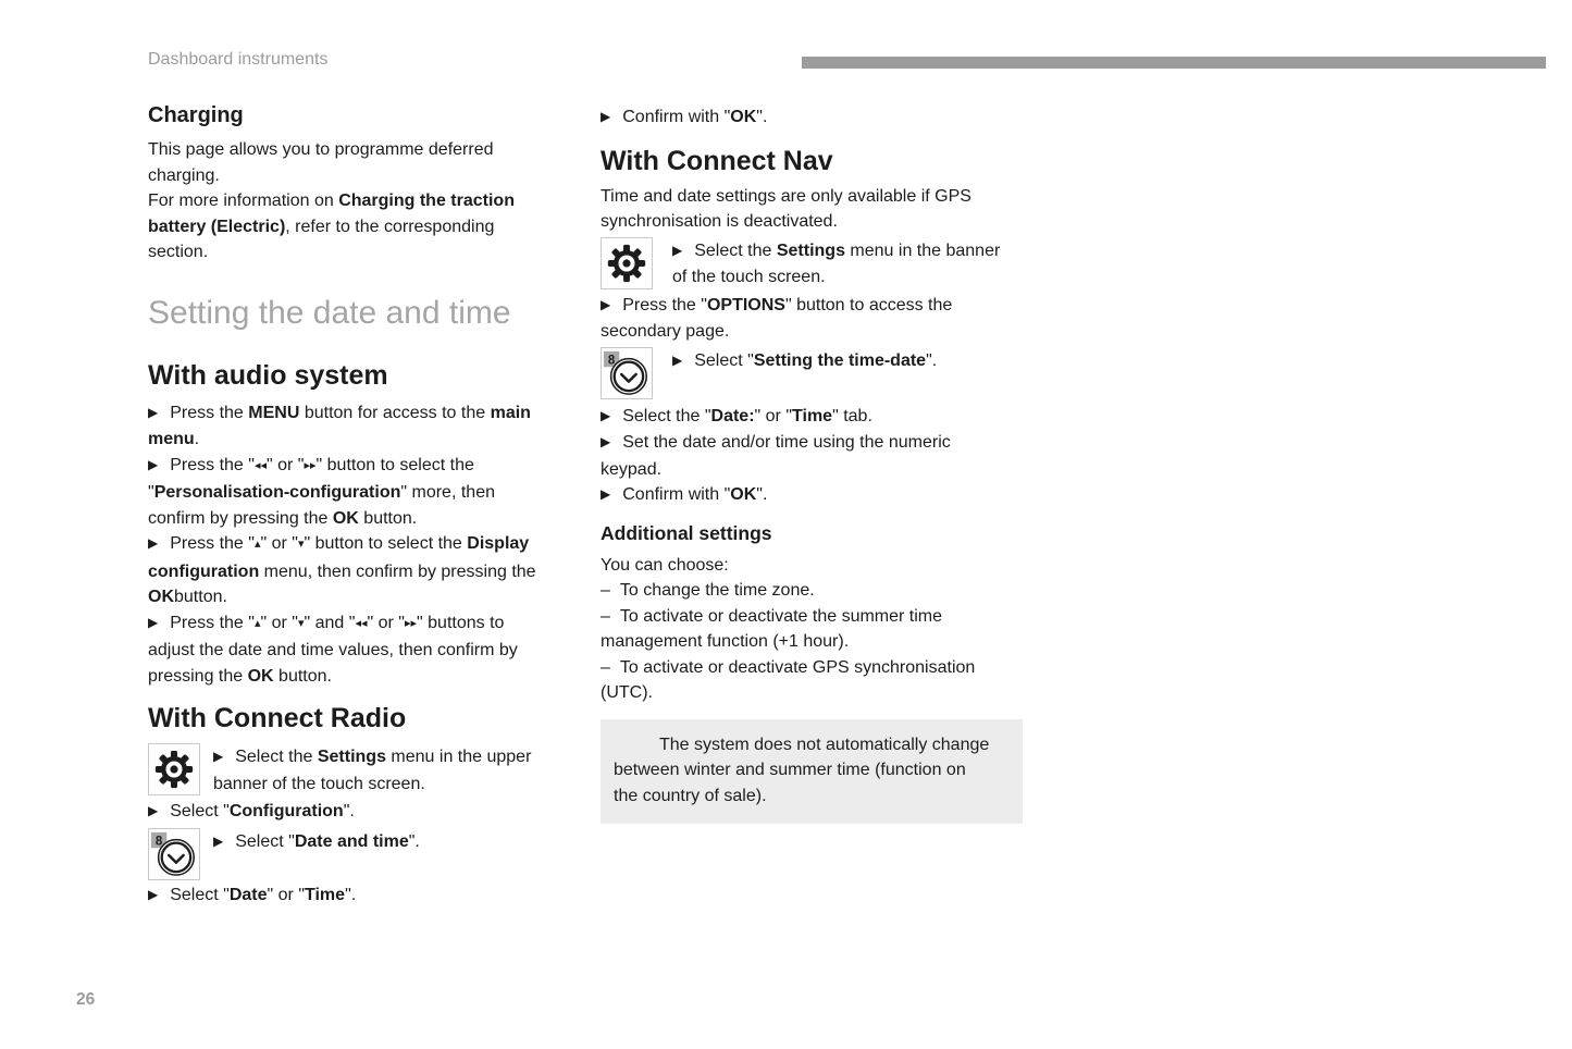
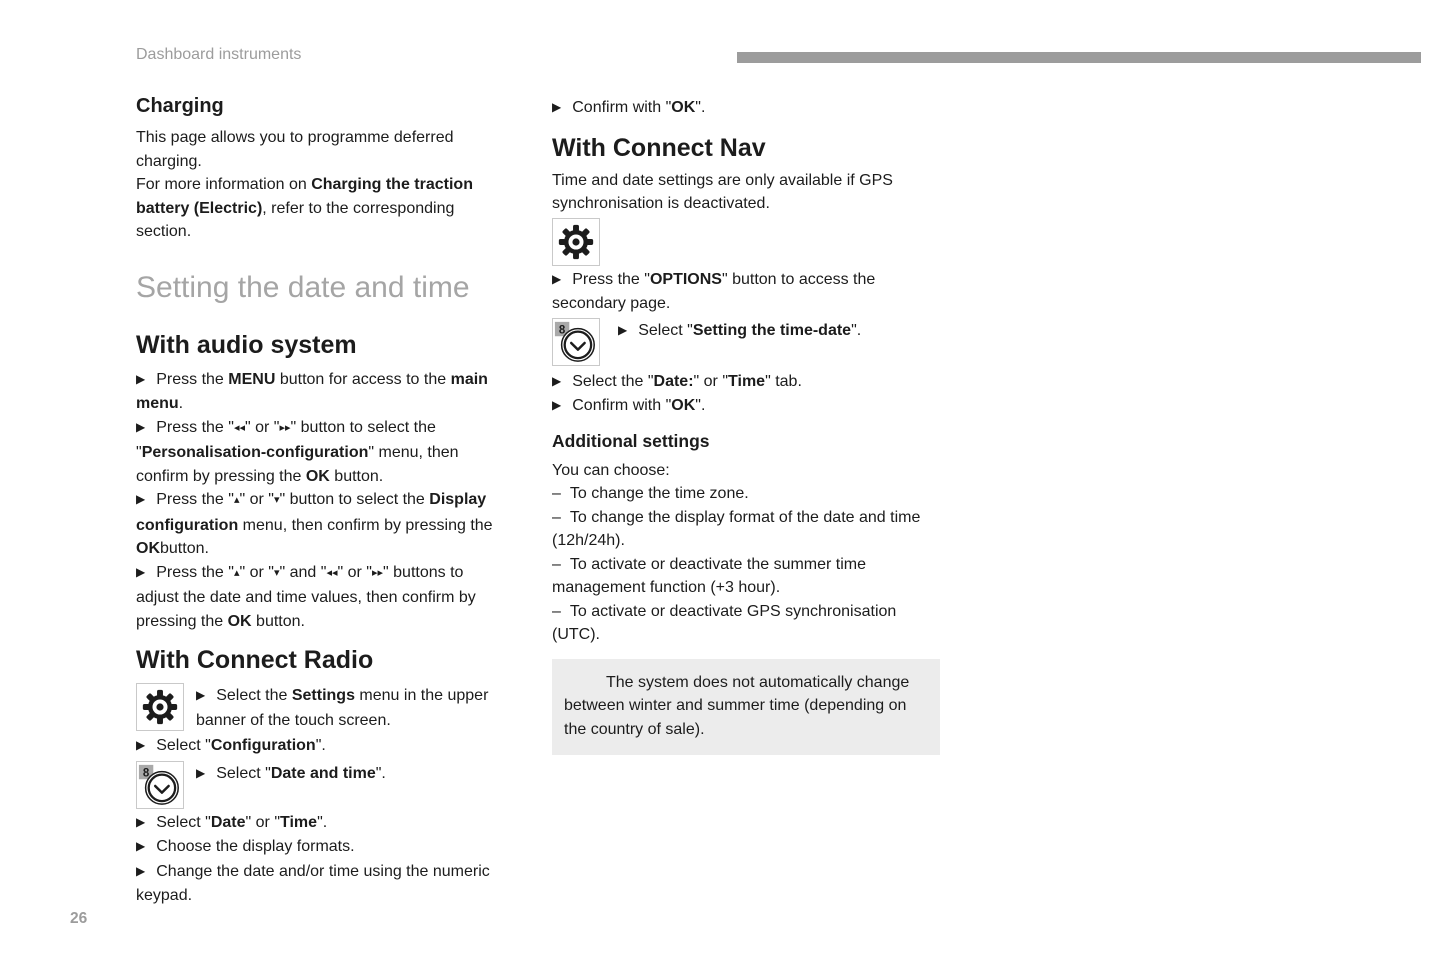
  Dashboard instruments
  Charging
  This page allows you to programme deferred charging.
  For more information on Charging the traction battery (Electric), refer to the corresponding section.
  Setting the date and time
  With audio system
  ▶ Press the MENU button for access to the main menu.
- ▶ Press the "◂◂" or "▸▸" button to select the "Personalisation-configuration" more, then confirm by pressing the OK button.
+ ▶ Press the "◂◂" or "▸▸" button to select the "Personalisation-configuration" menu, then confirm by pressing the OK button.
  ▶ Press the "▴" or "▾" button to select the Display configuration menu, then confirm by pressing the OKbutton.
  ▶ Press the "▴" or "▾" and "◂◂" or "▸▸" buttons to adjust the date and time values, then confirm by pressing the OK button.
  With Connect Radio
  ▶ Select the Settings menu in the upper banner of the touch screen.
  ▶ Select "Configuration".
  8
  ▶ Select "Date and time".
  ▶ Select "Date" or "Time".
+ ▶ Choose the display formats.
+ ▶ Change the date and/or time using the numeric keypad.
  ▶ Confirm with "OK".
  With Connect Nav
  Time and date settings are only available if GPS synchronisation is deactivated.
- ▶ Select the Settings menu in the banner of the touch screen.
  ▶ Press the "OPTIONS" button to access the secondary page.
  8
  ▶ Select "Setting the time-date".
  ▶ Select the "Date:" or "Time" tab.
- ▶ Set the date and/or time using the numeric keypad.
  ▶ Confirm with "OK".
  Additional settings
  You can choose:
  – To change the time zone.
+ – To change the display format of the date and time (12h/24h).
- – To activate or deactivate the summer time management function (+1 hour).
+ – To activate or deactivate the summer time management function (+3 hour).
  – To activate or deactivate GPS synchronisation (UTC).
- The system does not automatically change between winter and summer time (function on the country of sale).
+ The system does not automatically change between winter and summer time (depending on the country of sale).
  26
